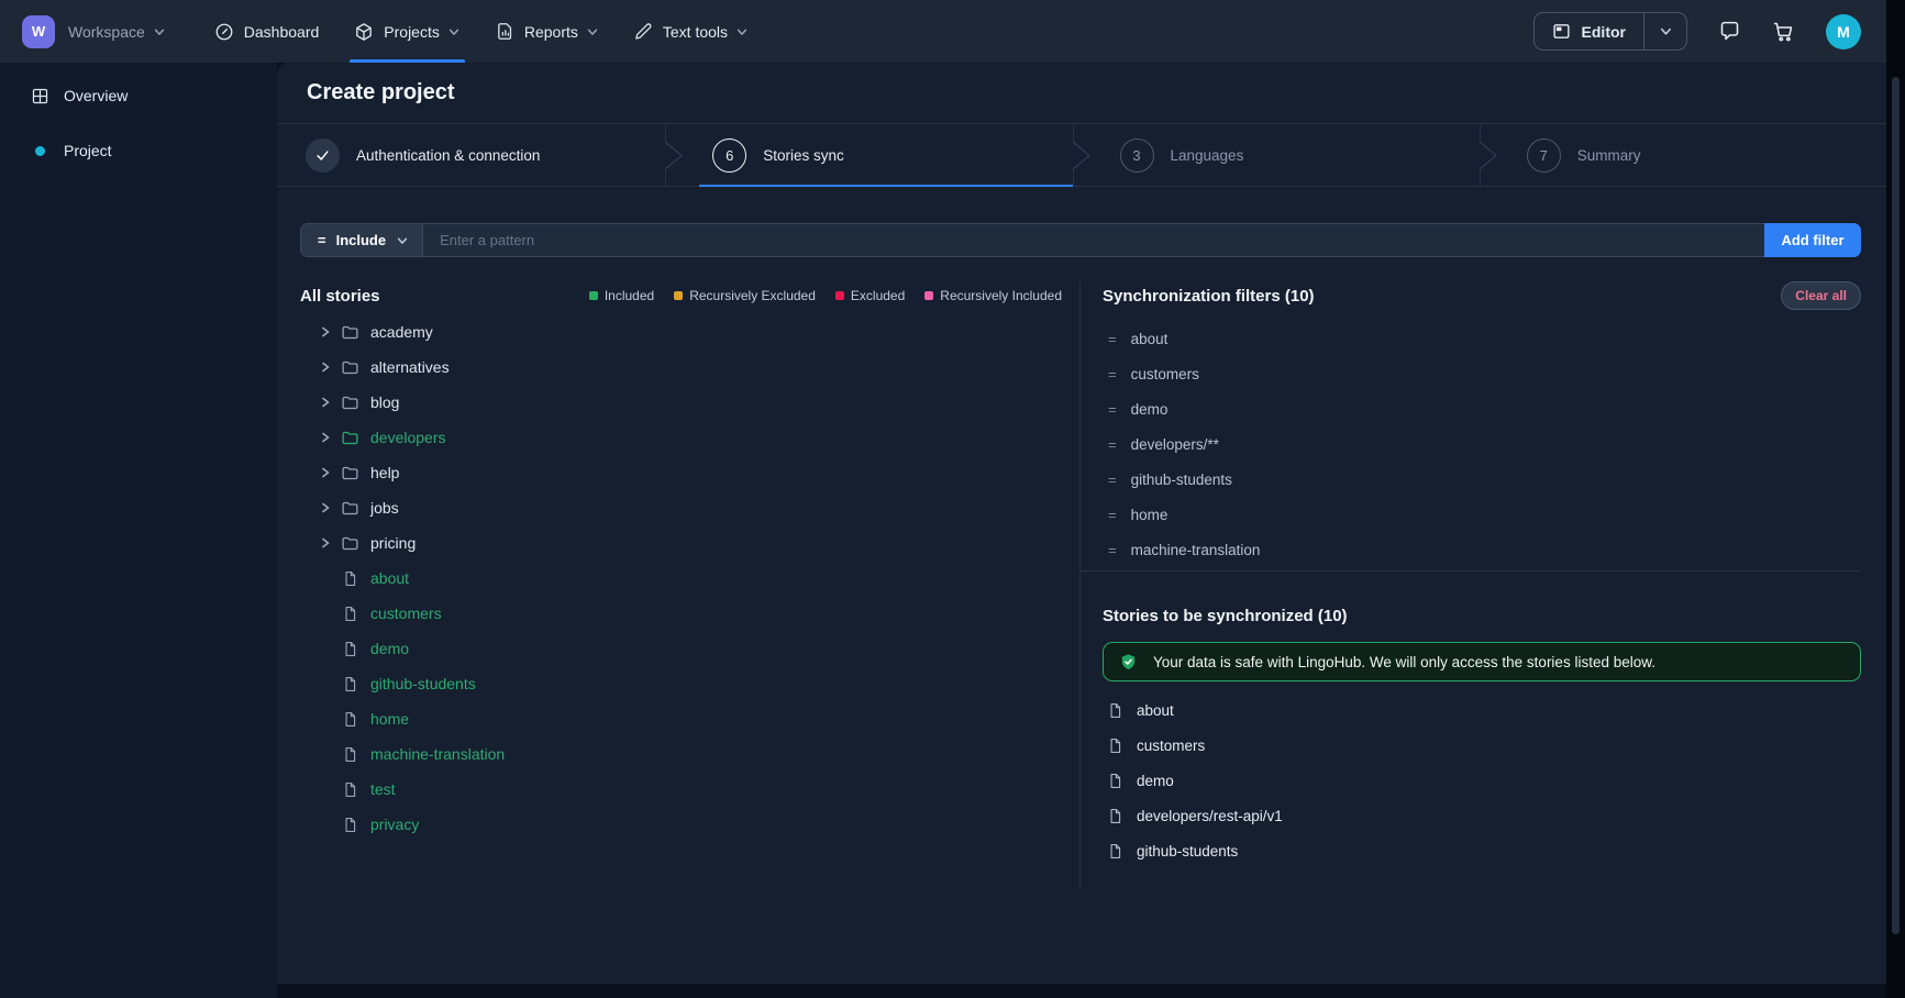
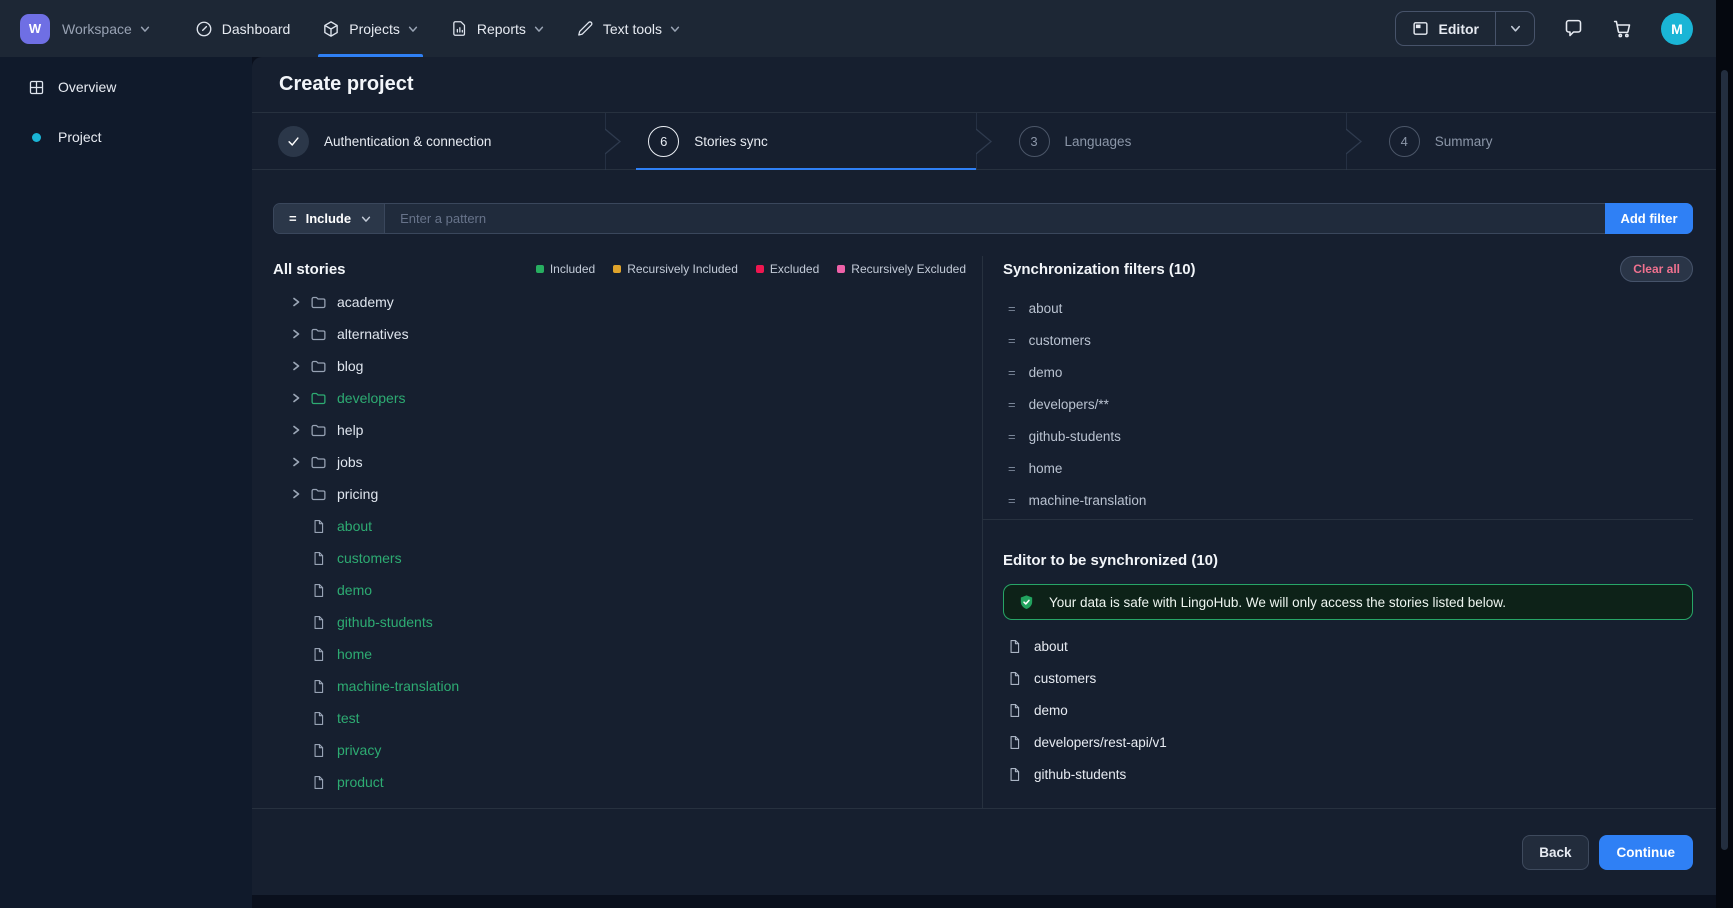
  W
  Workspace
  Dashboard
  Projects
  Reports
  Text tools
  Editor
  M
  Overview
  Project
  Create project
  Authentication & connection
  6
  Stories sync
  3
  Languages
- 7
+ 4
  Summary
  =
  Include
  Enter a pattern
  Add filter
  All stories
  Included
- Recursively Excluded
+ Recursively Included
  Excluded
- Recursively Included
+ Recursively Excluded
  academy
  alternatives
  blog
  developers
  help
  jobs
  pricing
  about
  customers
  demo
  github-students
  home
  machine-translation
  test
  privacy
+ product
  Synchronization filters (10)
  Clear all
  =
  about
  =
  customers
  =
  demo
  =
  developers/**
  =
  github-students
  =
  home
  =
  machine-translation
- Stories to be synchronized (10)
+ Editor to be synchronized (10)
  Your data is safe with LingoHub. We will only access the stories listed below.
  about
  customers
  demo
  developers/rest-api/v1
  github-students
+ Back
+ Continue
